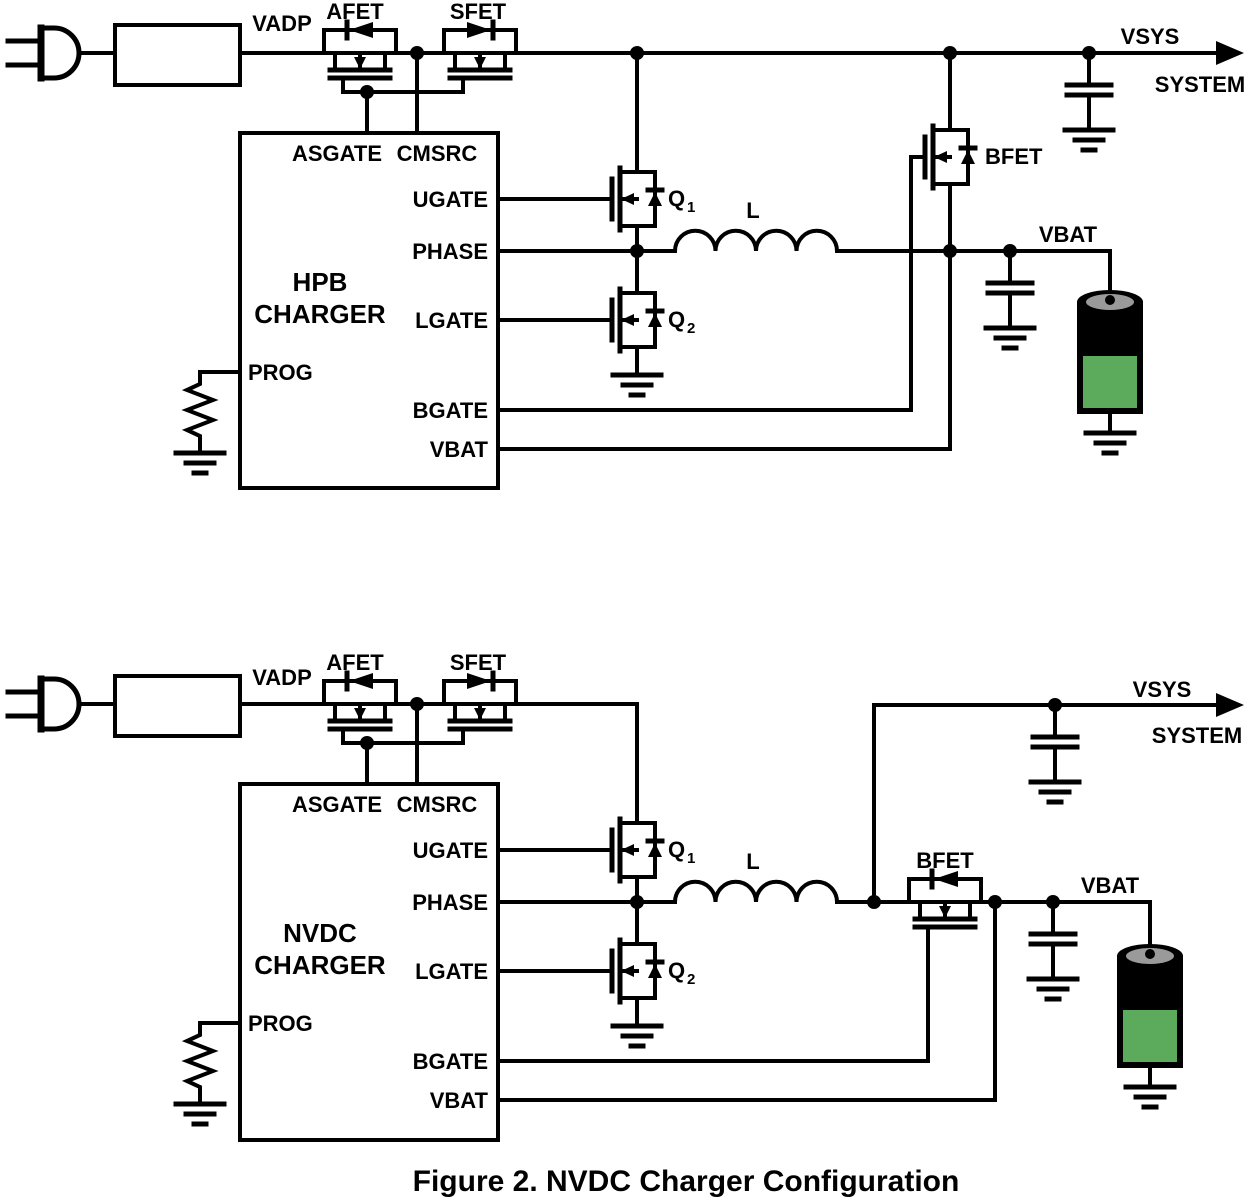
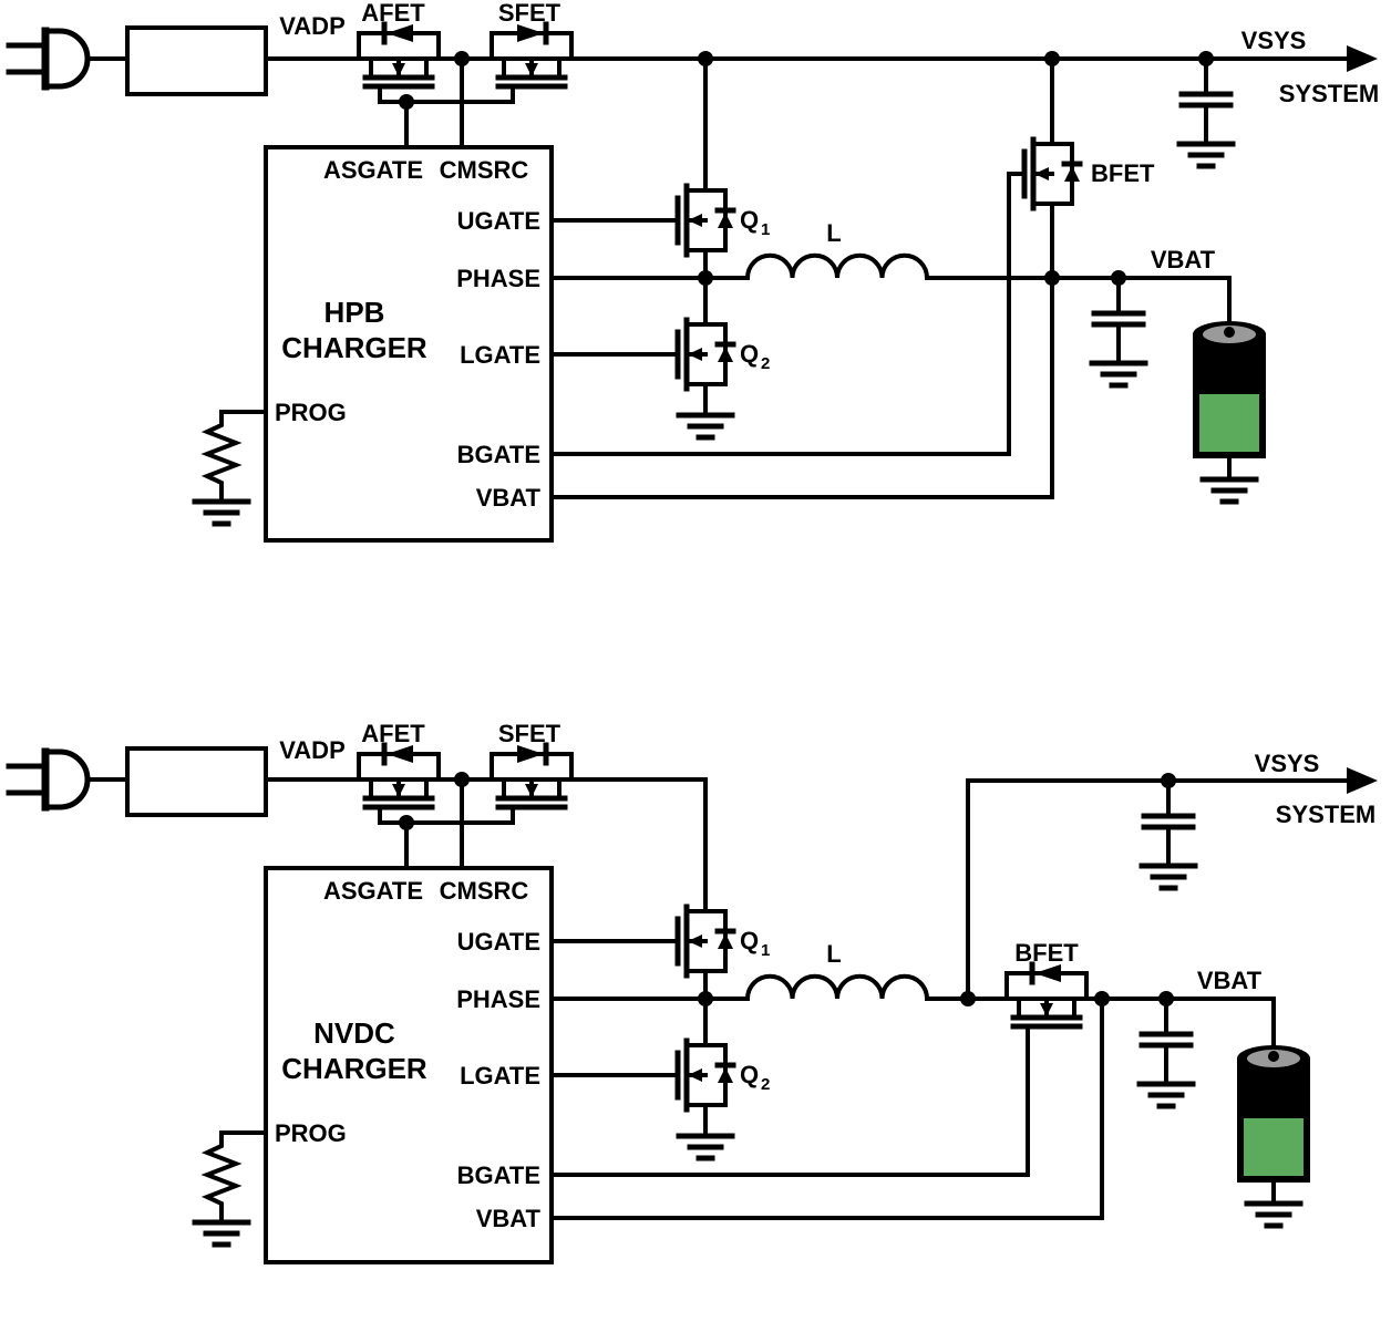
  VADP
  AFET
  SFET
  VSYS
  SYSTEM
  ASGATE
  CMSRC
  UGATE
  PHASE
  LGATE
  BGATE
  VBAT
  PROG
  HPB
  CHARGER
  Q
  1
  Q
  2
  L
  BFET
  VBAT
  VADP
  AFET
  SFET
  VSYS
  SYSTEM
  ASGATE
  CMSRC
  UGATE
  PHASE
  LGATE
  BGATE
  VBAT
  PROG
  NVDC
  CHARGER
  Q
  1
  Q
  2
  L
  BFET
  VBAT
- Figure 2. NVDC Charger Configuration
